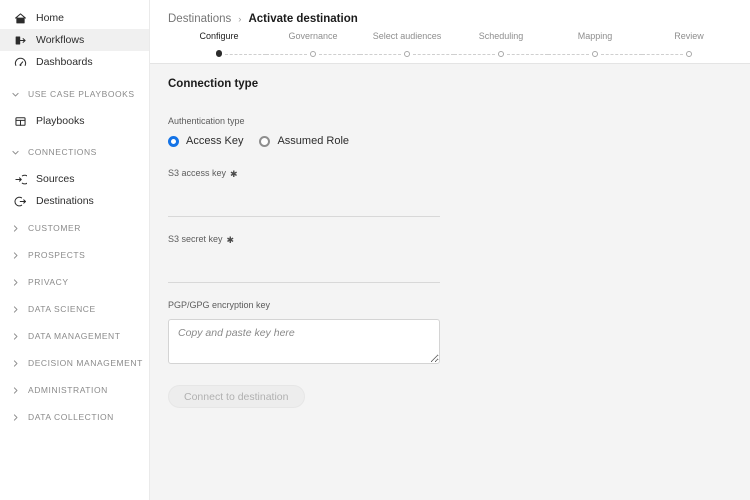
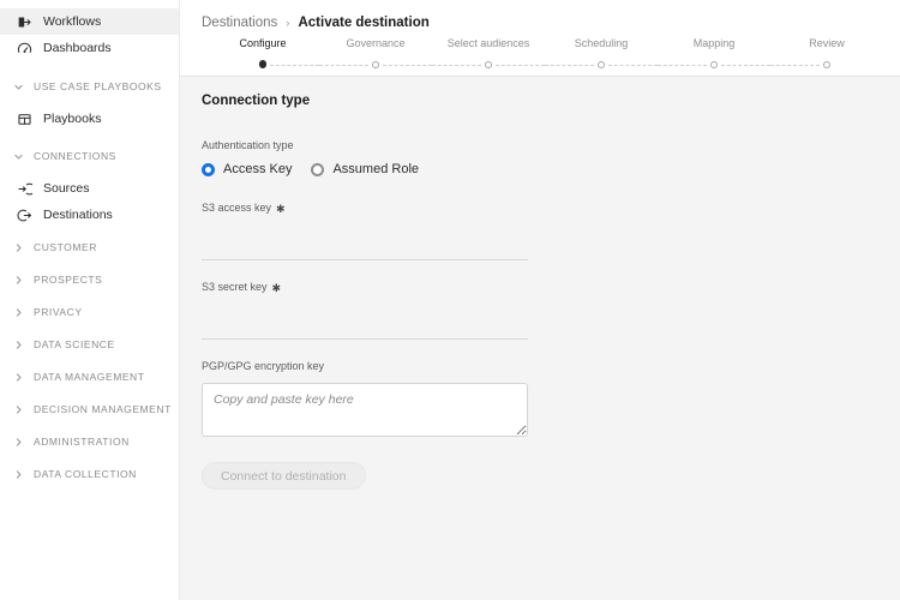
- Home
  Workflows
  Dashboards
  USE CASE PLAYBOOKS
  Playbooks
  CONNECTIONS
  Sources
  Destinations
  CUSTOMER
  PROSPECTS
  PRIVACY
  DATA SCIENCE
  DATA MANAGEMENT
  DECISION MANAGEMENT
  ADMINISTRATION
  DATA COLLECTION
  Destinations
  ›
  Activate destination
  Configure
  Governance
  Select audiences
  Scheduling
  Mapping
  Review
  Connection type
  Authentication type
  Access Key
  Assumed Role
  S3 access key
  ✱
  S3 secret key
  ✱
  PGP/GPG encryption key
  Copy and paste key here
  Connect to destination
